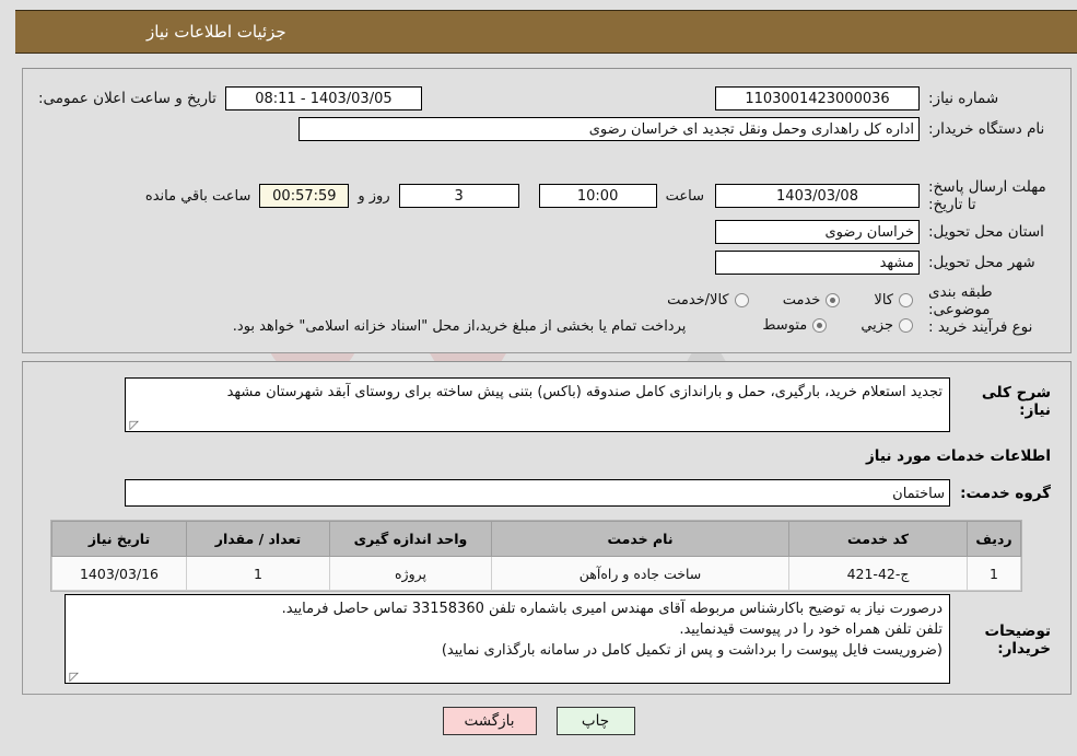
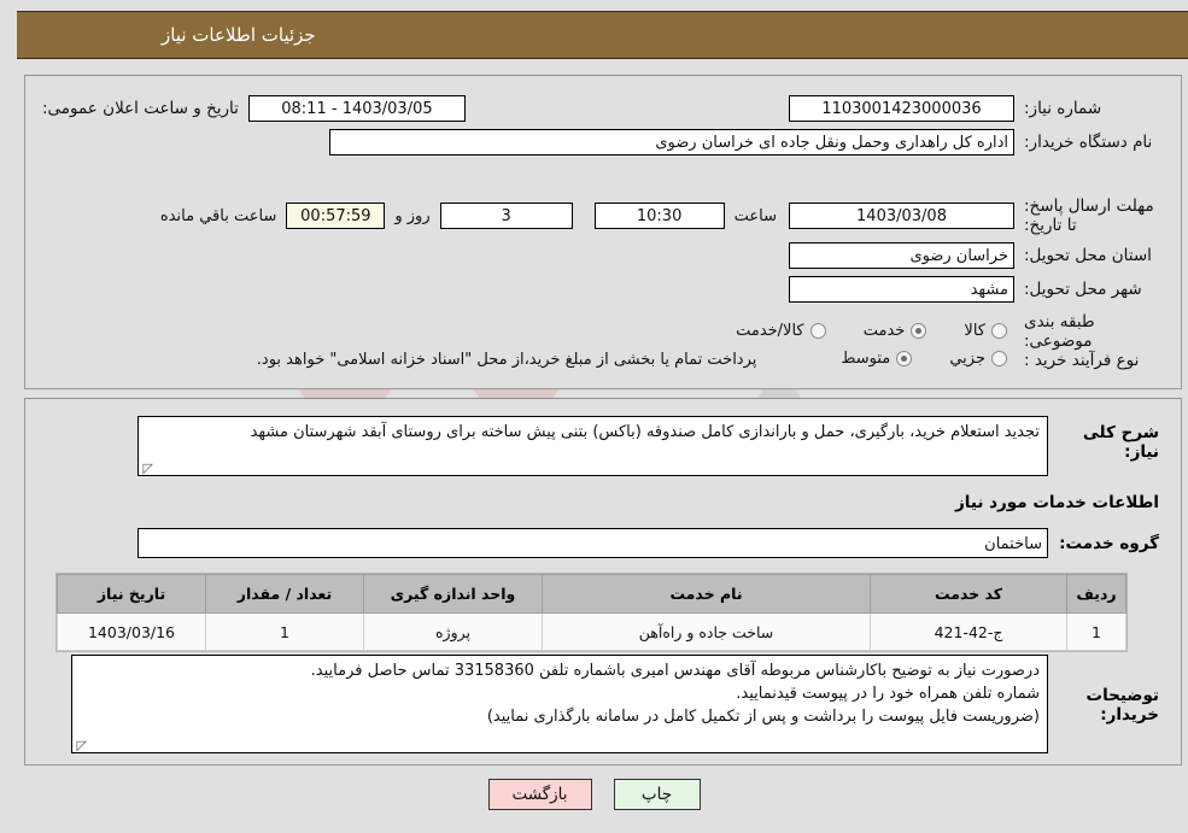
  جزئیات اطلاعات نیاز
  شماره نیاز:
  1103001423000036
  1403/03/05 - 08:11
  تاریخ و ساعت اعلان عمومی:
  نام دستگاه خریدار:
- اداره کل راهداری وحمل ونقل تجدید ای خراسان رضوی
+ اداره کل راهداری وحمل ونقل جاده ای خراسان رضوی
  مهلت ارسال پاسخ: تا تاریخ:
  1403/03/08
  ساعت
- 10:00
+ 10:30
  3
  روز و
  00:57:59
  ساعت باقي مانده
  استان محل تحویل:
  خراسان رضوی
  شهر محل تحویل:
  مشهد
  طبقه بندی موضوعی:
  کالا
  خدمت
  کالا/خدمت
  نوع فرآیند خرید :
  جزیي
  متوسط
  پرداخت تمام یا بخشی از مبلغ خرید،از محل "اسناد خزانه اسلامی" خواهد بود.
  شرح کلی نیاز:
  تجدید استعلام خرید، بارگیری، حمل و باراندازی کامل صندوقه (باکس) بتنی پیش ساخته برای روستای آبقد شهرستان مشهد
  ◸
  اطلاعات خدمات مورد نیاز
  گروه خدمت:
  ساختمان
  توضیحات خریدار:
  درصورت نیاز به توضیح باکارشناس مربوطه آقای مهندس امیری باشماره تلفن 33158360 تماس حاصل فرمایید.
- تلفن تلفن همراه خود را در پیوست قیدنمایید.
+ شماره تلفن همراه خود را در پیوست قیدنمایید.
  (ضروریست فایل پیوست را برداشت و پس از تکمیل کامل در سامانه بارگذاری نمایید)
  ◸
  ردیف	کد خدمت	نام خدمت	واحد اندازه گیری	تعداد / مقدار	تاریخ نیاز
  1	ج-42-421	ساخت جاده و راه‌آهن	پروژه	1	1403/03/16
  بازگشت
  چاپ
